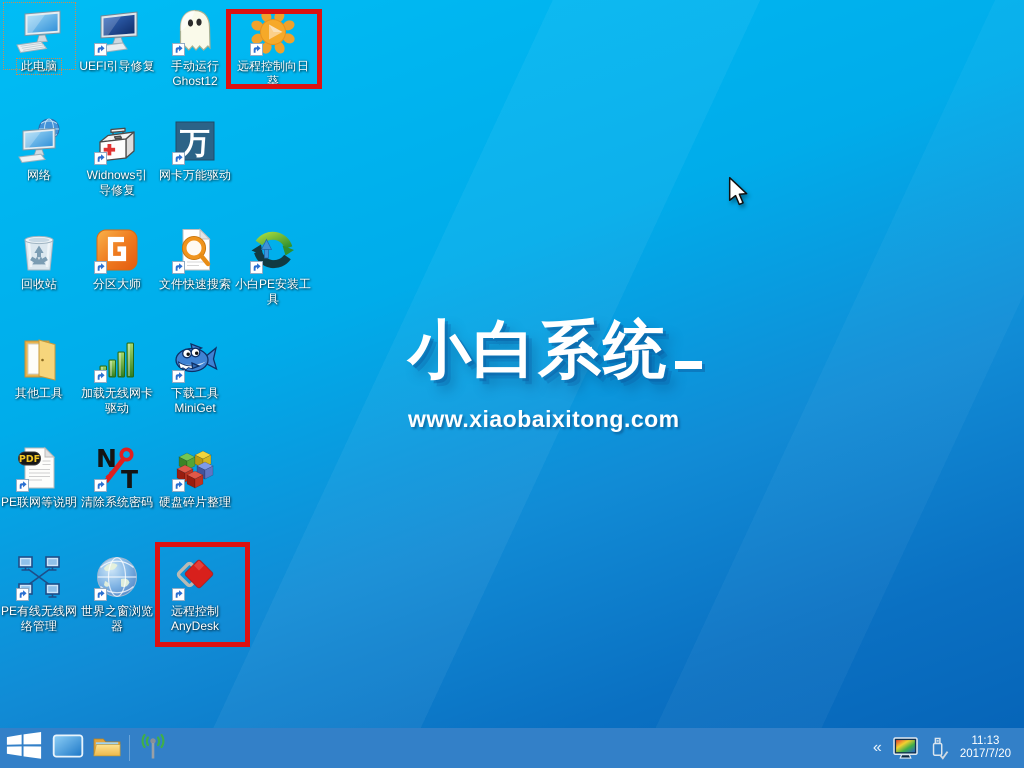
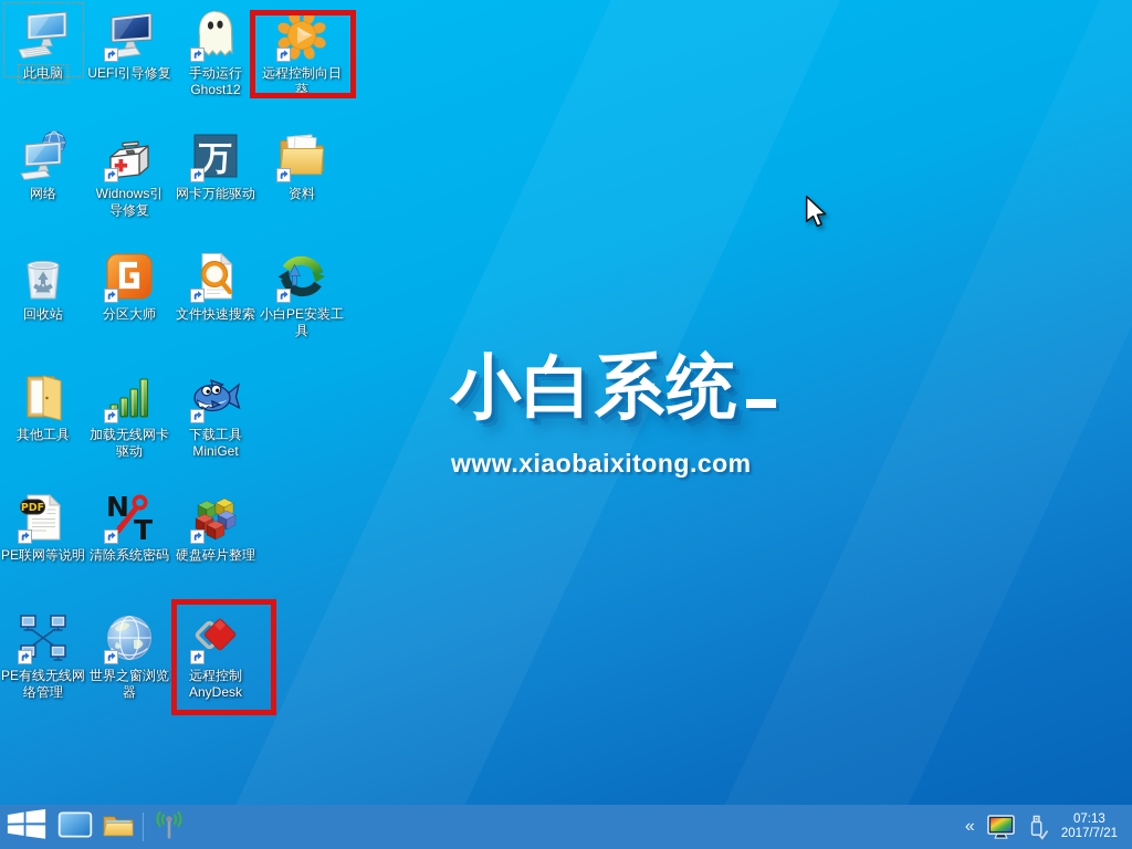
  此电脑
  UEFI引导修复
  手动运行
  Ghost12
  远程控制向日
  葵
  网络
  Widnows引
  导修复
  万
  网卡万能驱动
+ 资料
  回收站
  分区大师
  文件快速搜索
  小白PE安装工
  具
  其他工具
  加载无线网卡
  驱动
  下载工具
  MiniGet
  PDF
  PE联网等说明
  N
  T
  清除系统密码
  硬盘碎片整理
  PE有线无线网
  络管理
  世界之窗浏览
  器
  远程控制
  AnyDesk
  小白系统
  www.xiaobaixitong.com
  «
- 11:13
+ 07:13
- 2017/7/20
+ 2017/7/21
